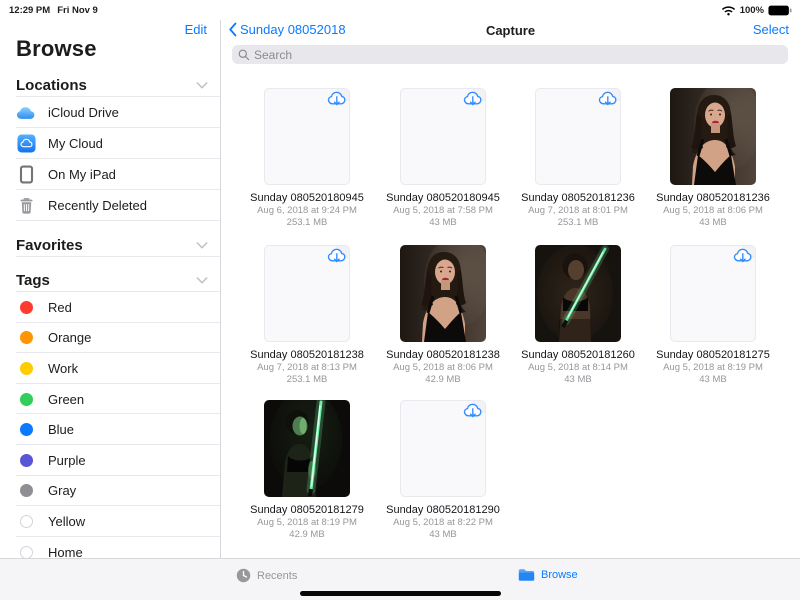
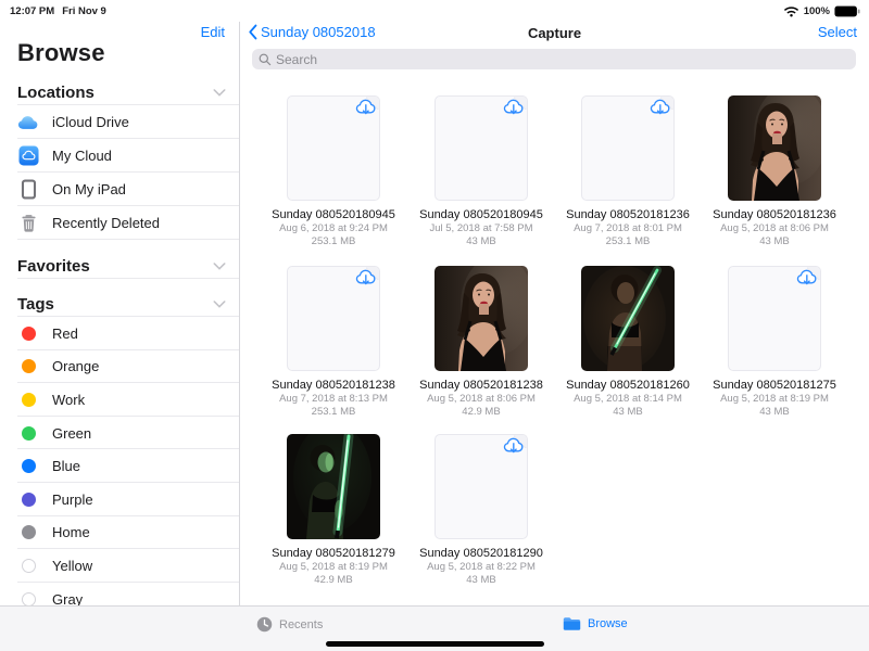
- 12:29 PM
+ 12:07 PM
  Fri Nov 9
  100%
  Edit
  Browse
  Locations
  iCloud Drive
  My Cloud
  On My iPad
  Recently Deleted
  Favorites
  Tags
  Red
  Orange
  Work
  Green
  Blue
  Purple
- Gray
+ Home
  Yellow
- Home
+ Gray
  Sunday 08052018
  Capture
  Select
  Search
  Sunday 080520180945
  Aug 6, 2018 at 9:24 PM
  253.1 MB
  Sunday 080520180945
- Aug 5, 2018 at 7:58 PM
+ Jul 5, 2018 at 7:58 PM
  43 MB
  Sunday 080520181236
  Aug 7, 2018 at 8:01 PM
  253.1 MB
  Sunday 080520181236
  Aug 5, 2018 at 8:06 PM
  43 MB
  Sunday 080520181238
  Aug 7, 2018 at 8:13 PM
  253.1 MB
  Sunday 080520181238
  Aug 5, 2018 at 8:06 PM
  42.9 MB
  Sunday 080520181260
  Aug 5, 2018 at 8:14 PM
  43 MB
  Sunday 080520181275
  Aug 5, 2018 at 8:19 PM
  43 MB
  Sunday 080520181279
  Aug 5, 2018 at 8:19 PM
  42.9 MB
  Sunday 080520181290
  Aug 5, 2018 at 8:22 PM
  43 MB
  Recents
  Browse
